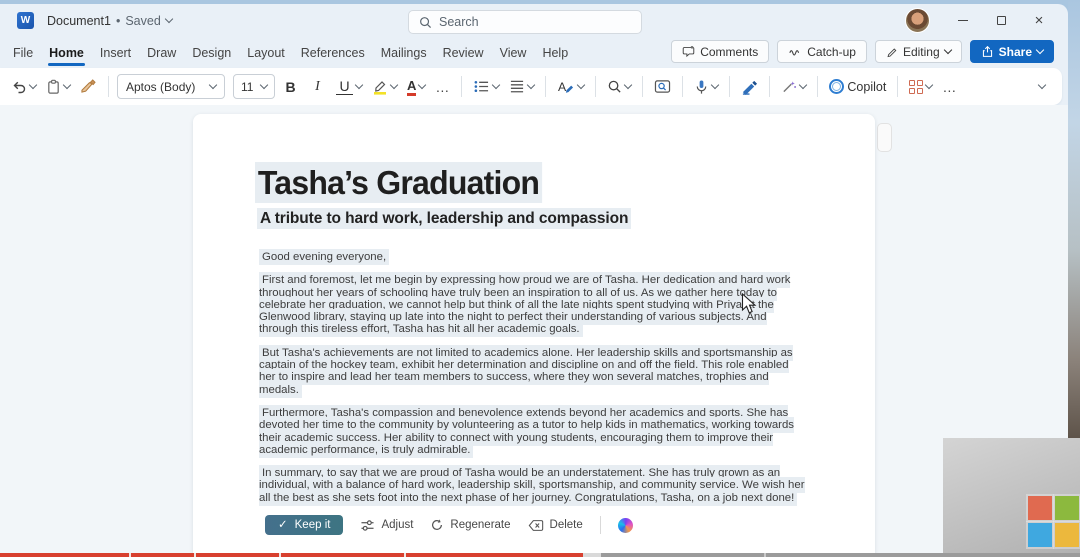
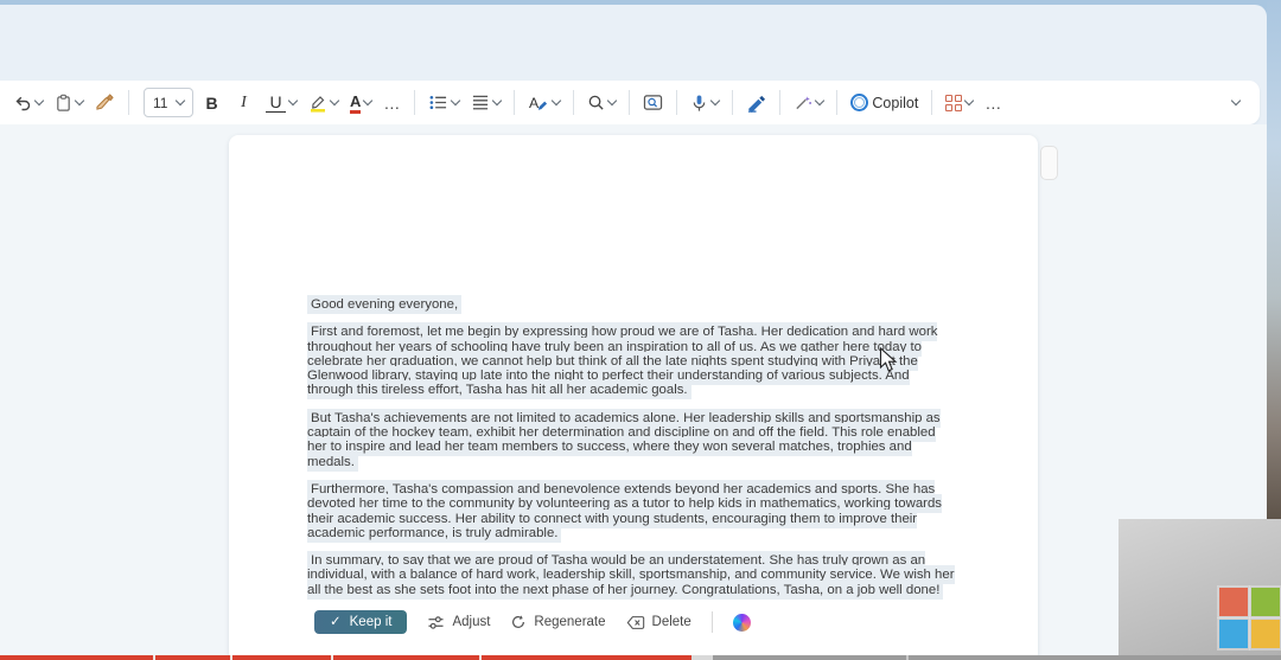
- W
- Document1
- •
- Saved
- Search
- ×
- File
- Home
- Insert
- Draw
- Design
- Layout
- References
- Mailings
- Review
- View
- Help
- Comments
- Catch-up
- Editing
- Share
- Aptos (Body)
  11
  B
  I
  U
  A
  …
  A
  Copilot
  …
- Tasha’s Graduation
- A tribute to hard work, leadership and compassion
  Good evening everyone,
  First and foremost, let me begin by expressing how proud we are of Tasha. Her dedication and hard work throughout her years of schooling have truly been an inspiration to all of us. As we gather here today to celebrate her graduation, we cannot help but think of all the late nights spent studying with Priya the Glenwood library, staying up late into the night to perfect their understanding of various subjects. And through this tireless effort, Tasha has hit all her academic goals.
  But Tasha's achievements are not limited to academics alone. Her leadership skills and sportsmanship as captain of the hockey team, exhibit her determination and discipline on and off the field. This role enabled her to inspire and lead her team members to success, where they won several matches, trophies and medals.
  Furthermore, Tasha's compassion and benevolence extends beyond her academics and sports. She has devoted her time to the community by volunteering as a tutor to help kids in mathematics, working towards their academic success. Her ability to connect with young students, encouraging them to improve their academic performance, is truly admirable.
- In summary, to say that we are proud of Tasha would be an understatement. She has truly grown as an individual, with a balance of hard work, leadership skill, sportsmanship, and community service. We wish her all the best as she sets foot into the next phase of her journey. Congratulations, Tasha, on a job next done!
+ In summary, to say that we are proud of Tasha would be an understatement. She has truly grown as an individual, with a balance of hard work, leadership skill, sportsmanship, and community service. We wish her all the best as she sets foot into the next phase of her journey. Congratulations, Tasha, on a job well done!
  ✓
  Keep it
  Adjust
  Regenerate
  Delete
